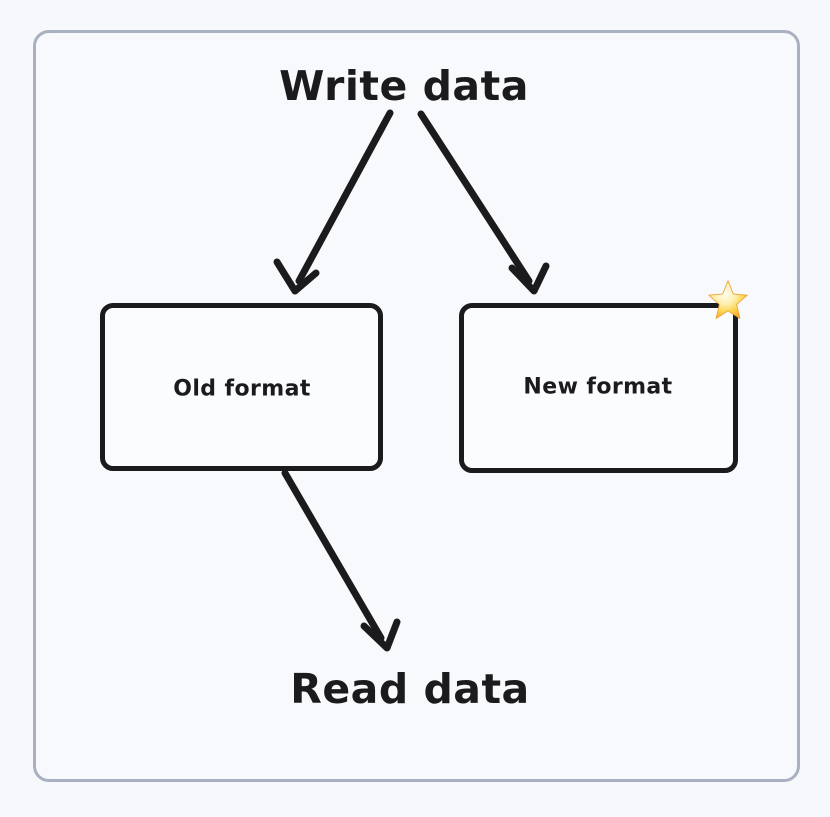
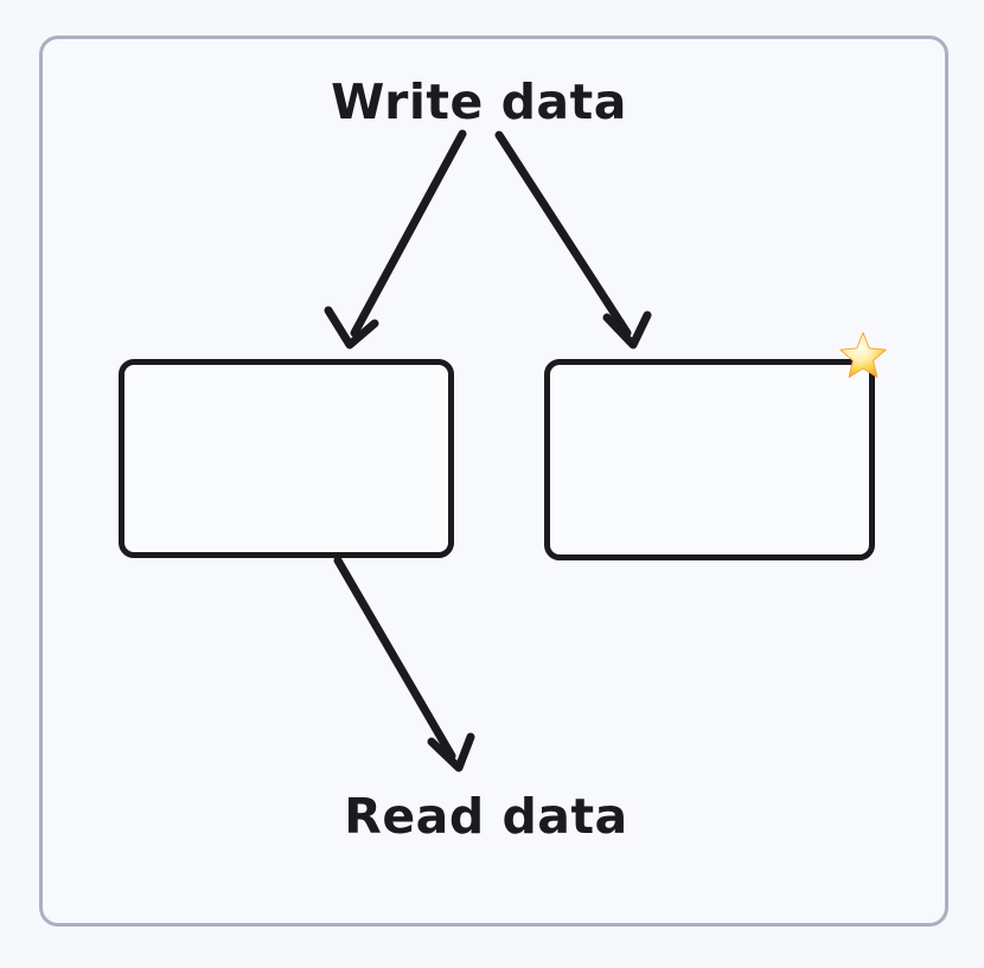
  Write data
- Old format
- New format
  Read data
